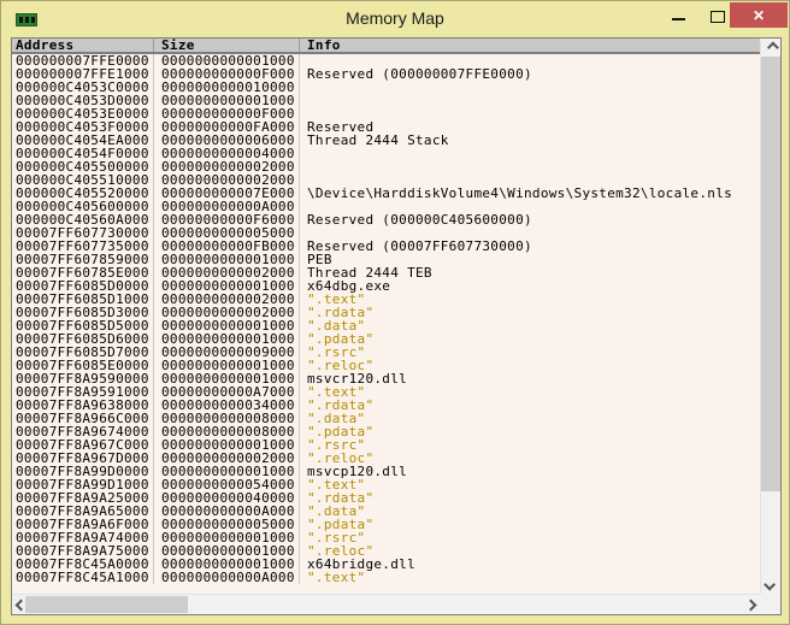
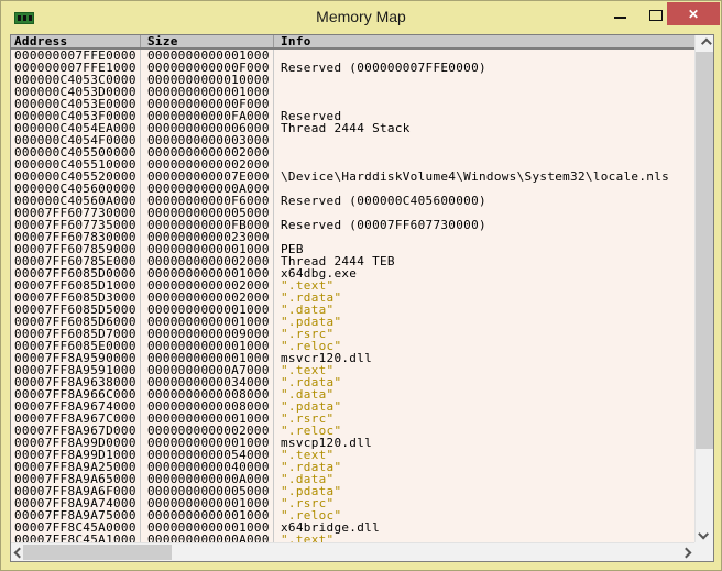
  Memory Map
  ✕
  Address
  Size
  Info
  000000007FFE0000
  0000000000001000
  000000007FFE1000
  000000000000F000
  Reserved (000000007FFE0000)
  000000C4053C0000
  0000000000010000
  000000C4053D0000
  0000000000001000
  000000C4053E0000
  000000000000F000
  000000C4053F0000
  00000000000FA000
  Reserved
  000000C4054EA000
  0000000000006000
  Thread 2444 Stack
  000000C4054F0000
- 0000000000004000
+ 0000000000003000
  000000C405500000
  0000000000002000
  000000C405510000
  0000000000002000
  000000C405520000
  000000000007E000
  \Device\HarddiskVolume4\Windows\System32\locale.nls
  000000C405600000
  000000000000A000
  000000C40560A000
  00000000000F6000
  Reserved (000000C405600000)
  00007FF607730000
  0000000000005000
  00007FF607735000
  00000000000FB000
  Reserved (00007FF607730000)
+ 00007FF607830000
+ 0000000000023000
  00007FF607859000
  0000000000001000
  PEB
  00007FF60785E000
  0000000000002000
  Thread 2444 TEB
  00007FF6085D0000
  0000000000001000
  x64dbg.exe
  00007FF6085D1000
  0000000000002000
  ".text"
  00007FF6085D3000
  0000000000002000
  ".rdata"
  00007FF6085D5000
  0000000000001000
  ".data"
  00007FF6085D6000
  0000000000001000
  ".pdata"
  00007FF6085D7000
  0000000000009000
  ".rsrc"
  00007FF6085E0000
  0000000000001000
  ".reloc"
  00007FF8A9590000
  0000000000001000
  msvcr120.dll
  00007FF8A9591000
  00000000000A7000
  ".text"
  00007FF8A9638000
  0000000000034000
  ".rdata"
  00007FF8A966C000
  0000000000008000
  ".data"
  00007FF8A9674000
  0000000000008000
  ".pdata"
  00007FF8A967C000
  0000000000001000
  ".rsrc"
  00007FF8A967D000
  0000000000002000
  ".reloc"
  00007FF8A99D0000
  0000000000001000
  msvcp120.dll
  00007FF8A99D1000
  0000000000054000
  ".text"
  00007FF8A9A25000
  0000000000040000
  ".rdata"
  00007FF8A9A65000
  000000000000A000
  ".data"
  00007FF8A9A6F000
  0000000000005000
  ".pdata"
  00007FF8A9A74000
  0000000000001000
  ".rsrc"
  00007FF8A9A75000
  0000000000001000
  ".reloc"
  00007FF8C45A0000
  0000000000001000
  x64bridge.dll
  00007FF8C45A1000
  000000000000A000
  ".text"
